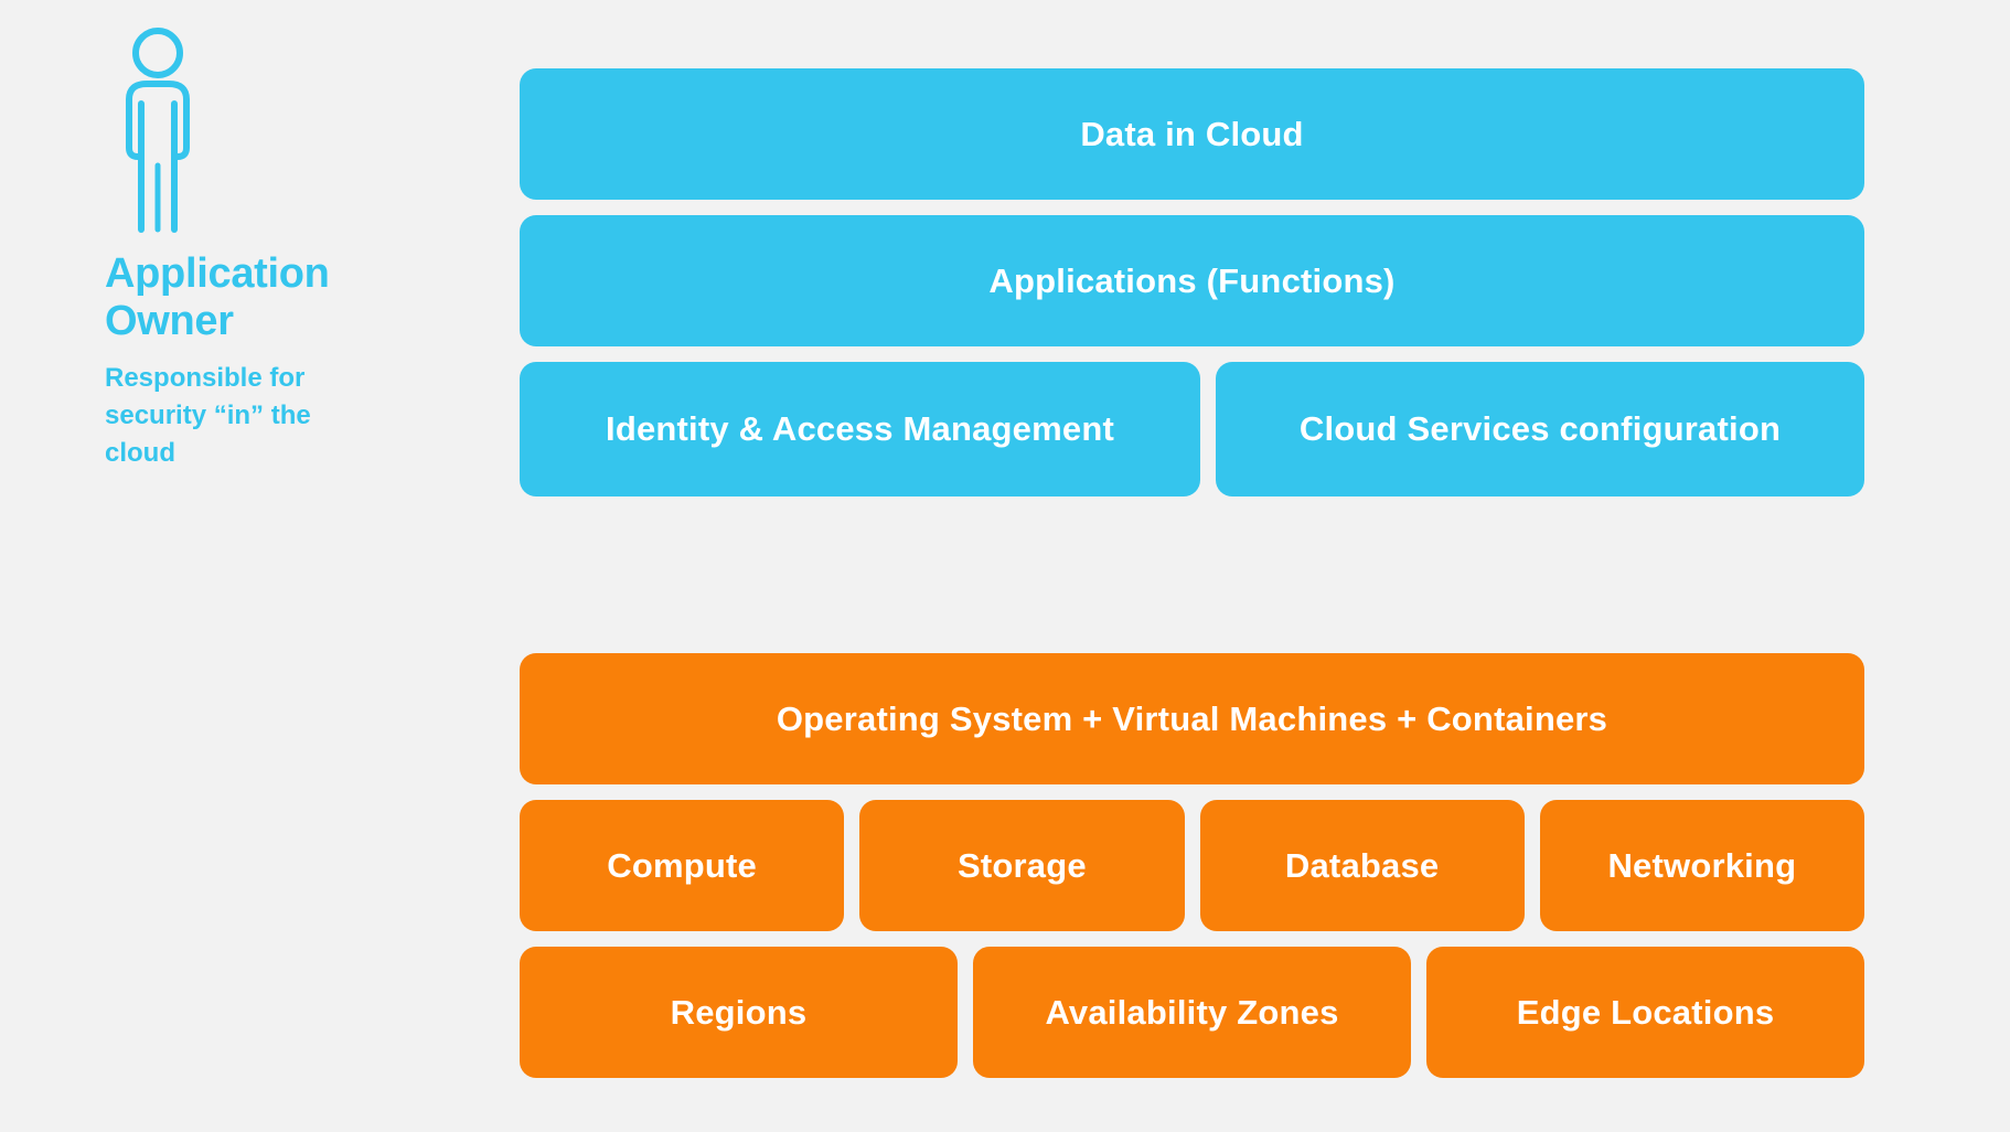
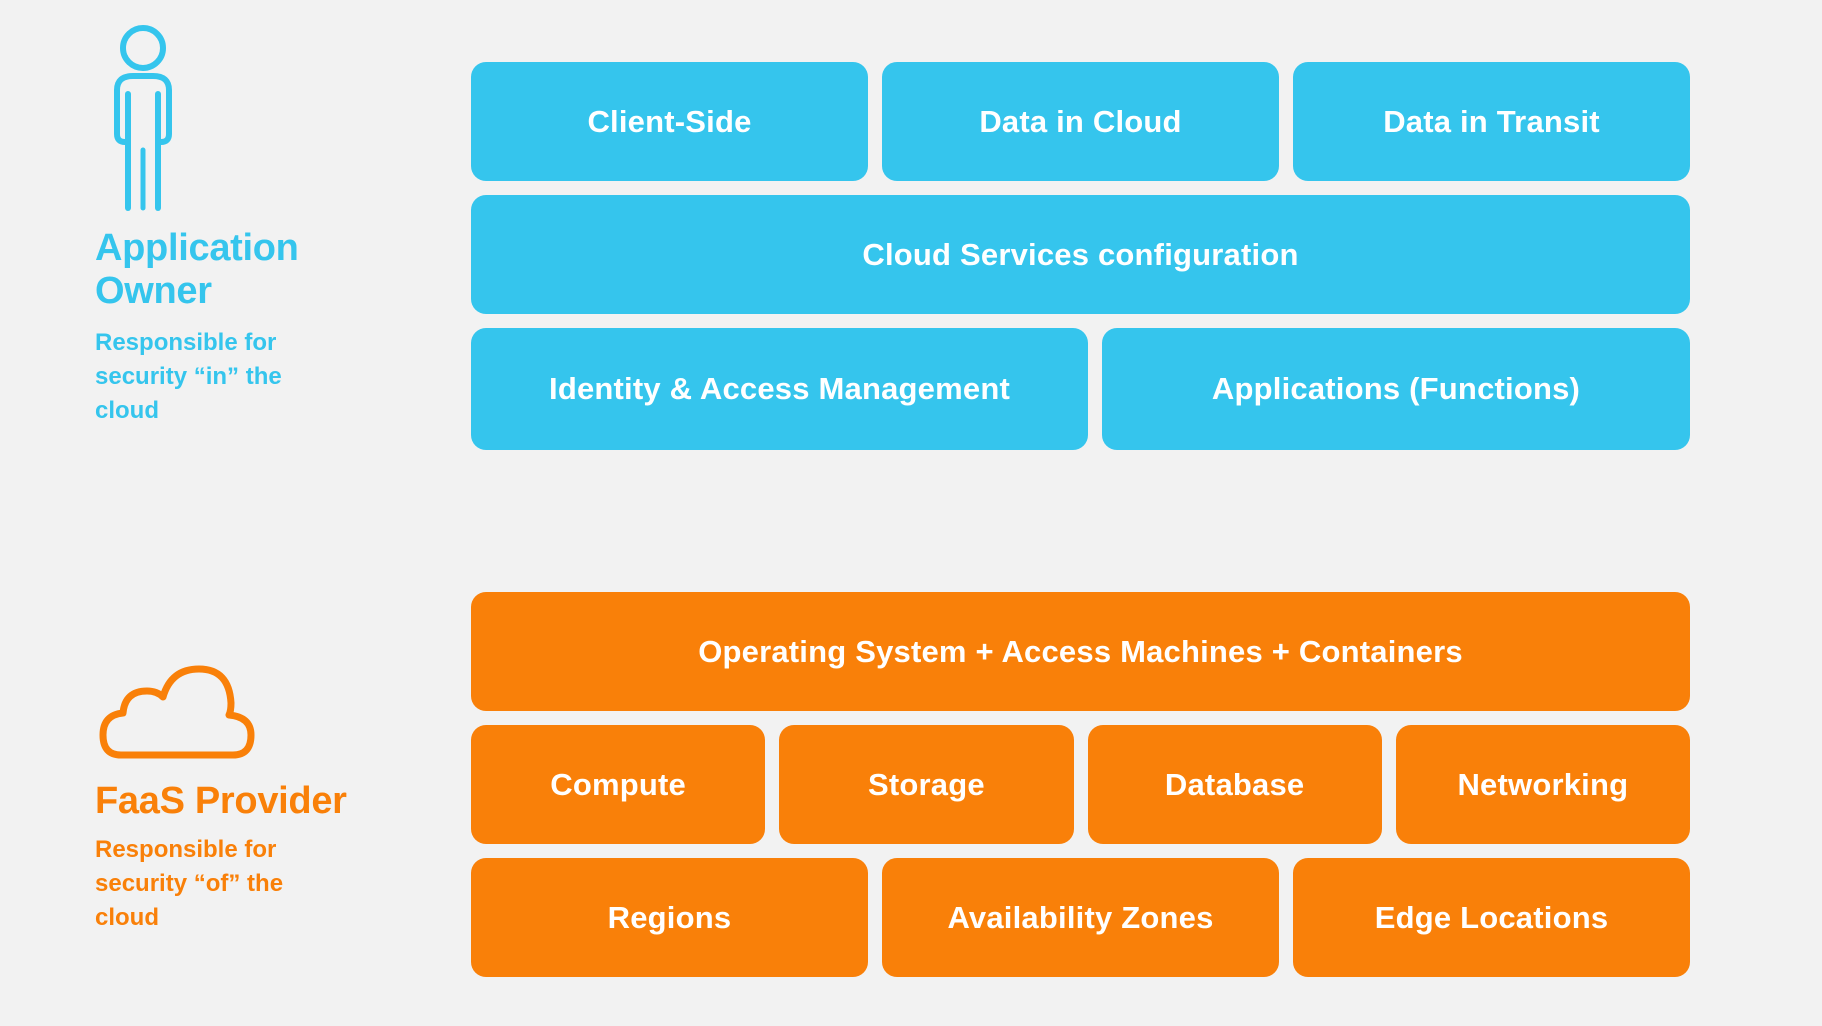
  Application Owner
  Responsible for security “in” the cloud
+ FaaS Provider
+ Responsible for security “of” the cloud
+ Client-Side
  Data in Cloud
+ Data in Transit
- Applications (Functions)
+ Cloud Services configuration
  Identity & Access Management
- Cloud Services configuration
+ Applications (Functions)
- Operating System + Virtual Machines + Containers
+ Operating System + Access Machines + Containers
  Compute
  Storage
  Database
  Networking
  Regions
  Availability Zones
  Edge Locations
